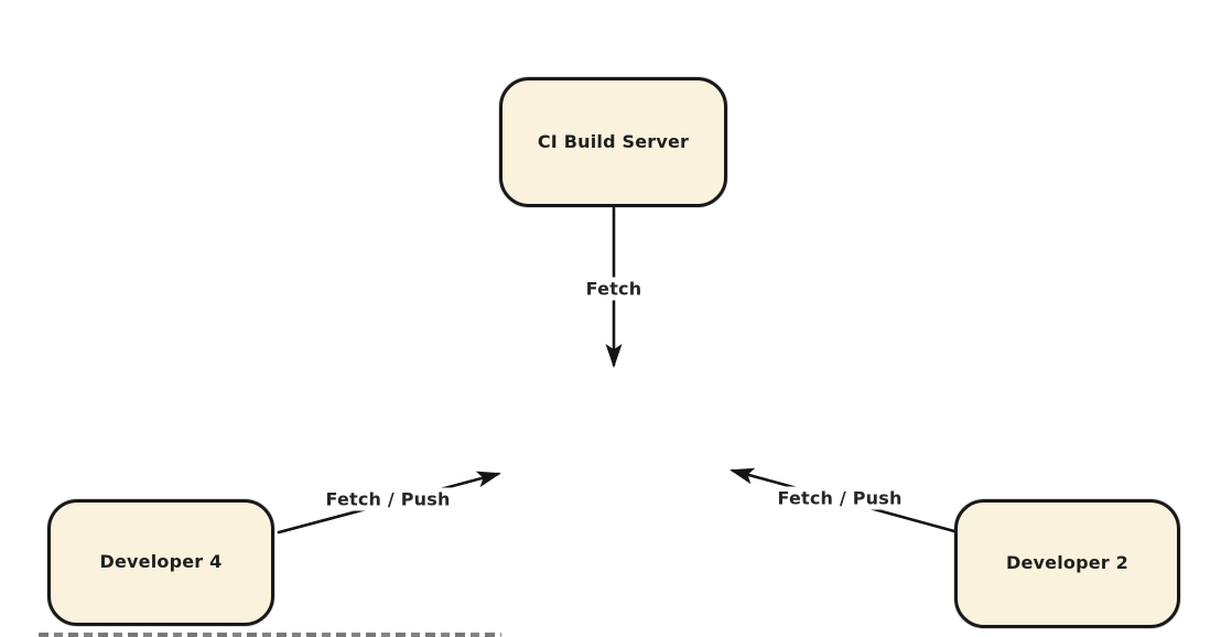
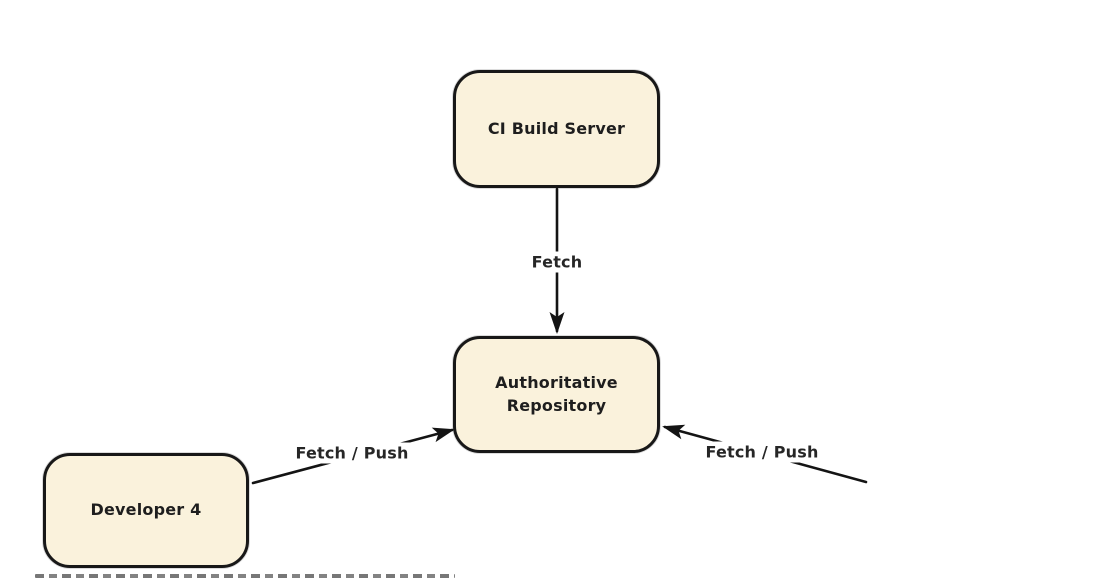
  CI Build Server
+ Authoritative Repository
  Developer 4
- Developer 2
  Fetch
  Fetch / Push
  Fetch / Push
